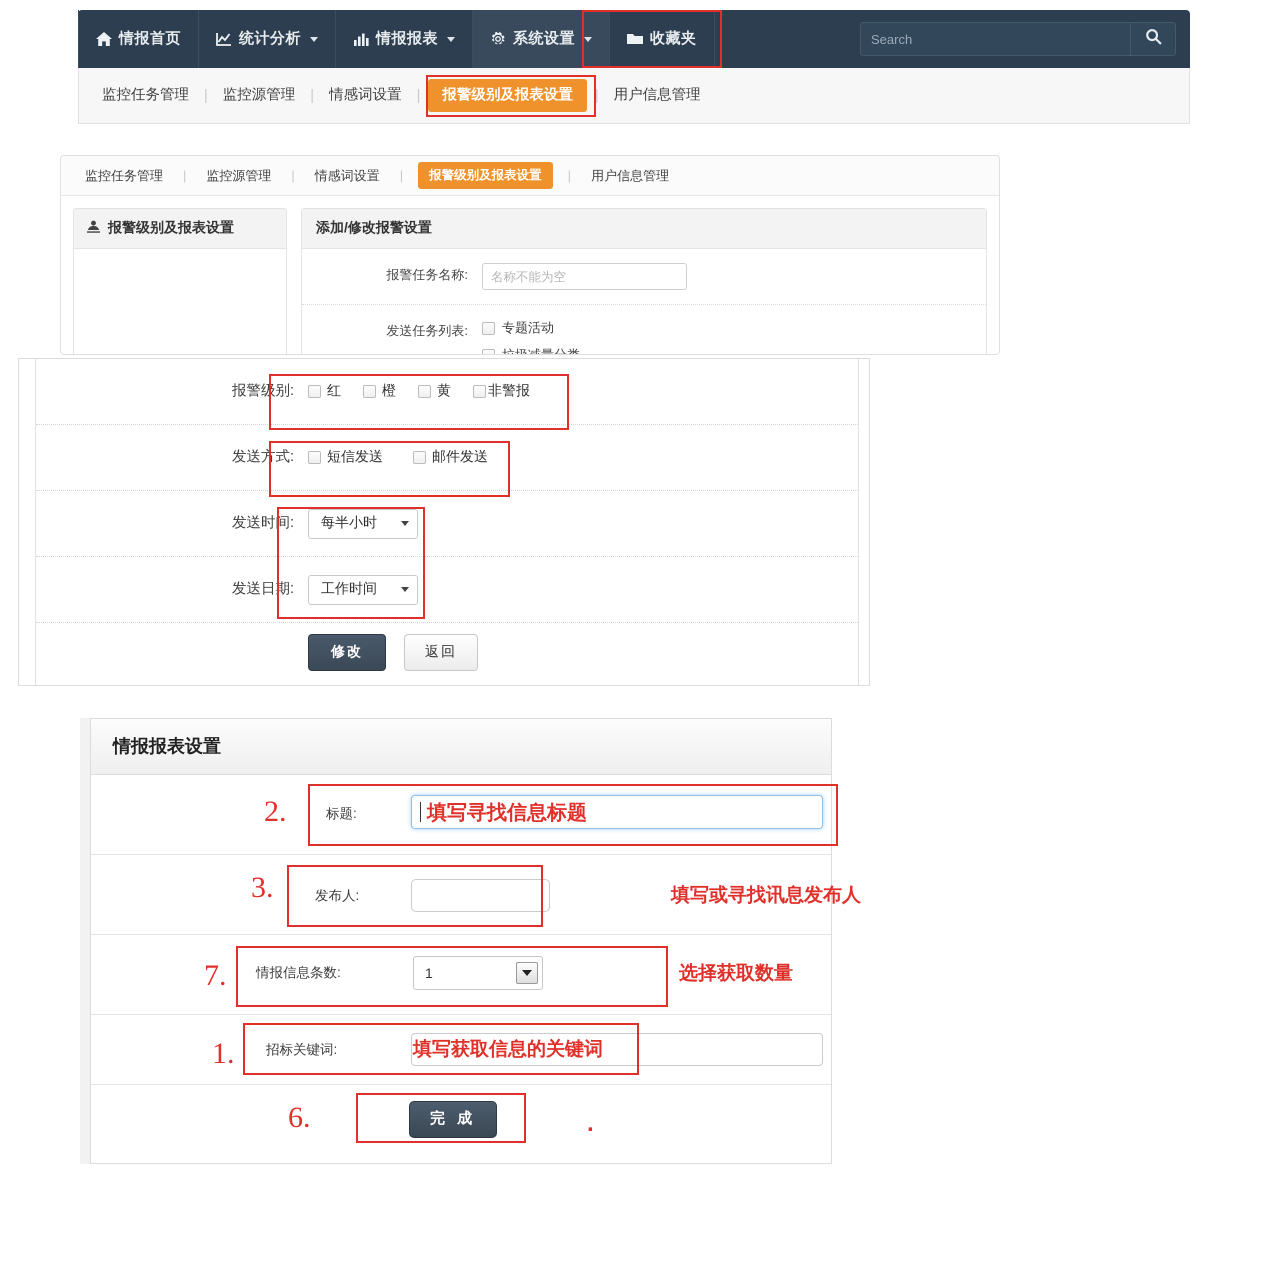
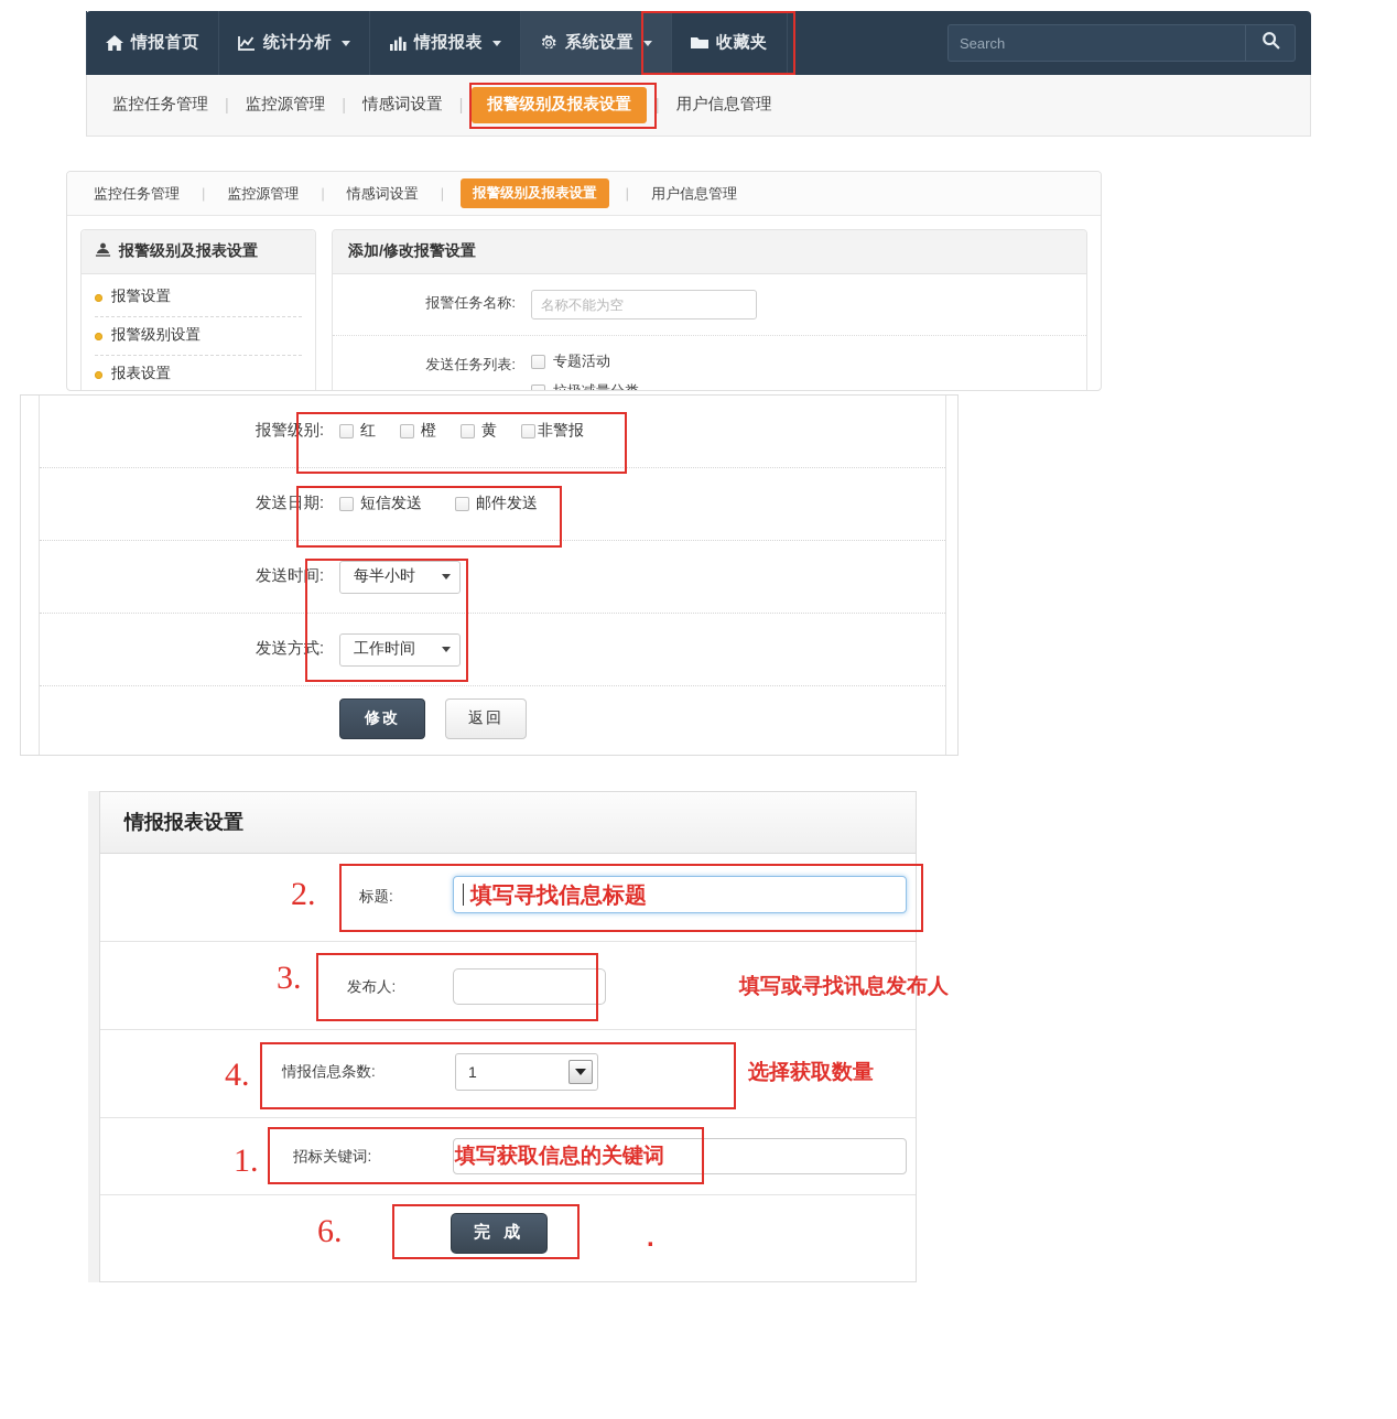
  情报首页
  统计分析
  情报报表
  系统设置
  收藏夹
  Search
  监控任务管理
  |
  监控源管理
  |
  情感词设置
  |
  报警级别及报表设置
  |
  用户信息管理
  监控任务管理
  |
  监控源管理
  |
  情感词设置
  |
  报警级别及报表设置
  |
  用户信息管理
  报警级别及报表设置
+ 报警设置
+ 报警级别设置
+ 报表设置
  添加/修改报警设置
  报警任务名称:
  名称不能为空
  发送任务列表:
  专题活动
  报警级别:
  红
  橙
  黄
  非警报
- 发送方式:
+ 发送日期:
  短信发送
  邮件发送
  发送时间:
  每半小时
- 发送日期:
+ 发送方式:
  工作时间
  修改
  返回
  情报报表设置
  2.
  标题:
  填写寻找信息标题
  3.
  发布人:
  填写或寻找讯息发布人
- 7.
+ 4.
  情报信息条数:
  1
  选择获取数量
  1.
  招标关键词:
  填写获取信息的关键词
  6.
  完 成
  .
